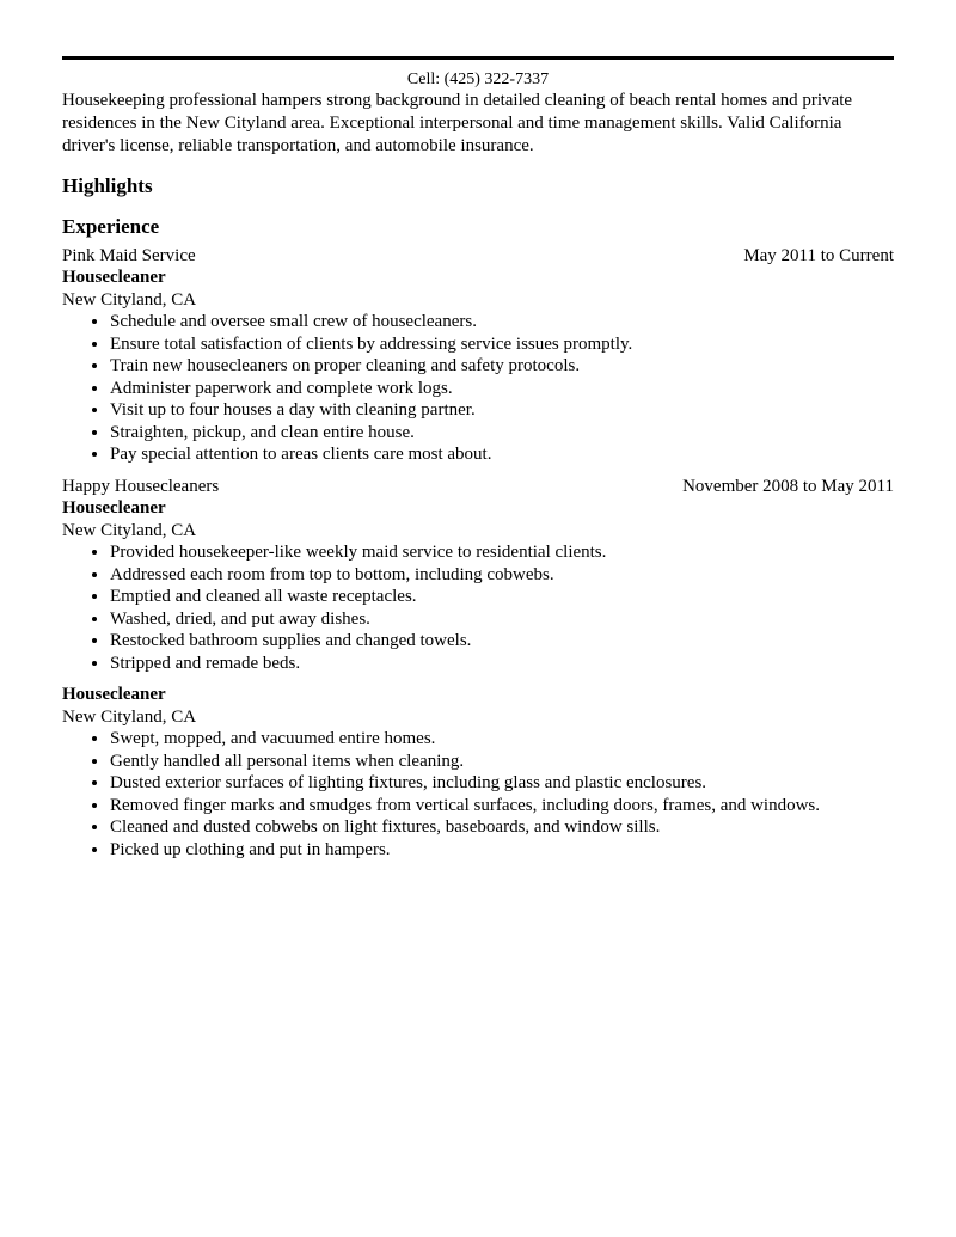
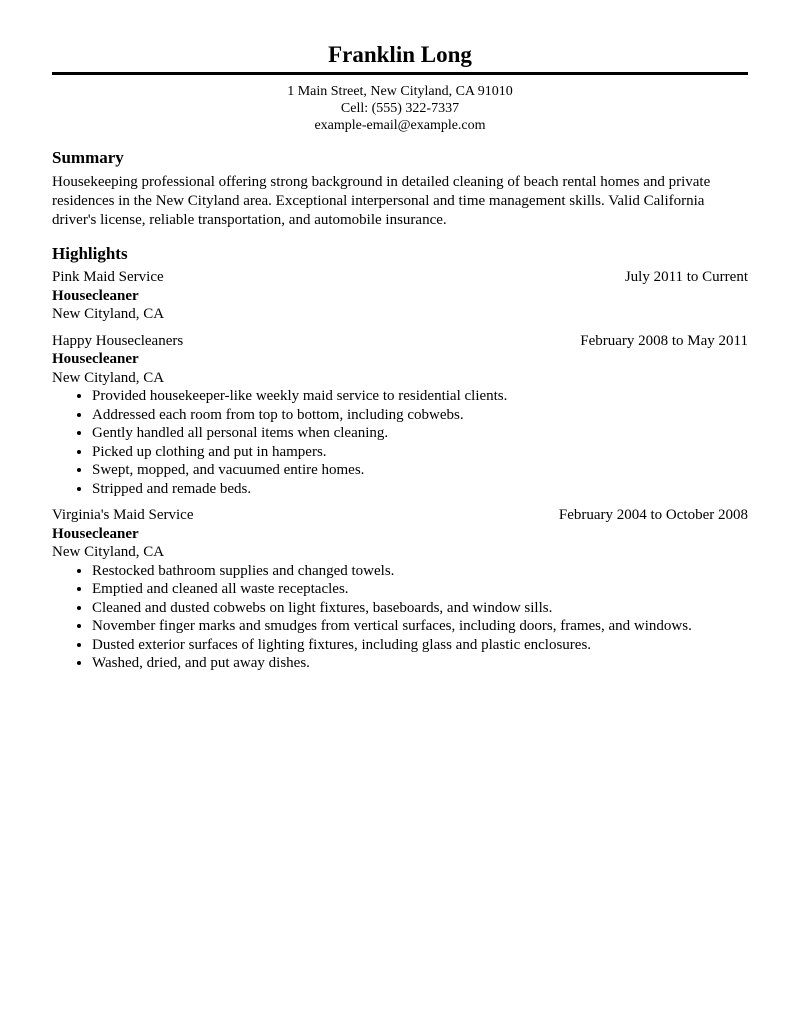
+ Franklin Long
+ 1 Main Street, New Cityland, CA 91010
- Cell: (425) 322-7337
+ Cell: (555) 322-7337
+ example-email@example.com
+ Summary
- Housekeeping professional hampers strong background in detailed cleaning of beach rental homes and private residences in the New Cityland area. Exceptional interpersonal and time management skills. Valid California driver's license, reliable transportation, and automobile insurance.
+ Housekeeping professional offering strong background in detailed cleaning of beach rental homes and private residences in the New Cityland area. Exceptional interpersonal and time management skills. Valid California driver's license, reliable transportation, and automobile insurance.
  Highlights
- Experience
  Pink Maid Service
- May 2011 to Current
+ July 2011 to Current
  Housecleaner
  New Cityland, CA
- Schedule and oversee small crew of housecleaners.
- Ensure total satisfaction of clients by addressing service issues promptly.
- Train new housecleaners on proper cleaning and safety protocols.
- Administer paperwork and complete work logs.
- Visit up to four houses a day with cleaning partner.
- Straighten, pickup, and clean entire house.
- Pay special attention to areas clients care most about.
  Happy Housecleaners
- November 2008 to May 2011
+ February 2008 to May 2011
  Housecleaner
  New Cityland, CA
  Provided housekeeper-like weekly maid service to residential clients.
  Addressed each room from top to bottom, including cobwebs.
- Emptied and cleaned all waste receptacles.
+ Gently handled all personal items when cleaning.
- Washed, dried, and put away dishes.
+ Picked up clothing and put in hampers.
- Restocked bathroom supplies and changed towels.
+ Swept, mopped, and vacuumed entire homes.
  Stripped and remade beds.
+ Virginia's Maid Service
+ February 2004 to October 2008
  Housecleaner
  New Cityland, CA
- Swept, mopped, and vacuumed entire homes.
+ Restocked bathroom supplies and changed towels.
- Gently handled all personal items when cleaning.
+ Emptied and cleaned all waste receptacles.
- Dusted exterior surfaces of lighting fixtures, including glass and plastic enclosures.
+ Cleaned and dusted cobwebs on light fixtures, baseboards, and window sills.
- Removed finger marks and smudges from vertical surfaces, including doors, frames, and windows.
+ November finger marks and smudges from vertical surfaces, including doors, frames, and windows.
- Cleaned and dusted cobwebs on light fixtures, baseboards, and window sills.
+ Dusted exterior surfaces of lighting fixtures, including glass and plastic enclosures.
- Picked up clothing and put in hampers.
+ Washed, dried, and put away dishes.
